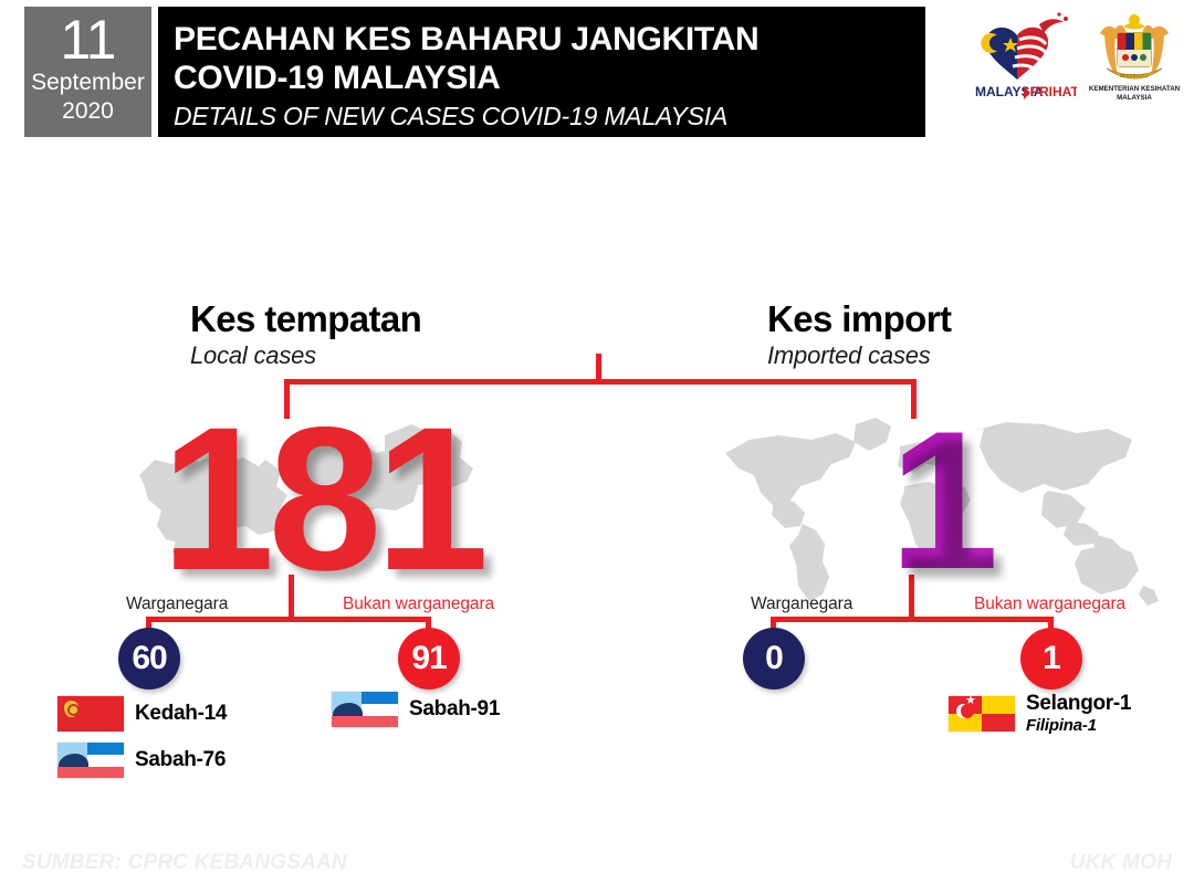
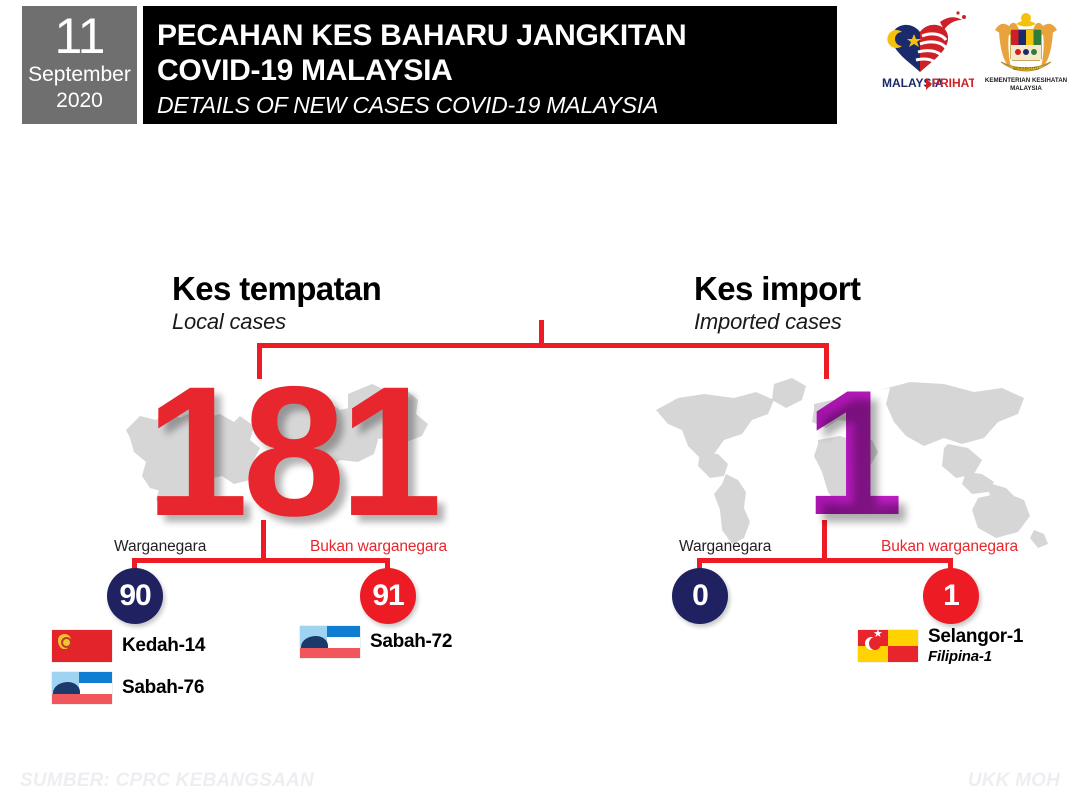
  11
  September
  2020
  PECAHAN KES BAHARU JANGKITAN
  COVID-19 MALAYSIA
  DETAILS OF NEW CASES COVID-19 MALAYSIA
  MALAYIA
  PRIHAT
  Kes tempatan
  Local cases
  Kes import
  Imported cases
  181
  1
  Warganegara
  Bukan warganegara
  Warganegara
  Bukan warganegara
- 60
+ 90
  91
  0
  1
  Kedah-14
  Sabah-76
- Sabah-91
+ Sabah-72
  ★
  Selangor-1
  Filipina-1
